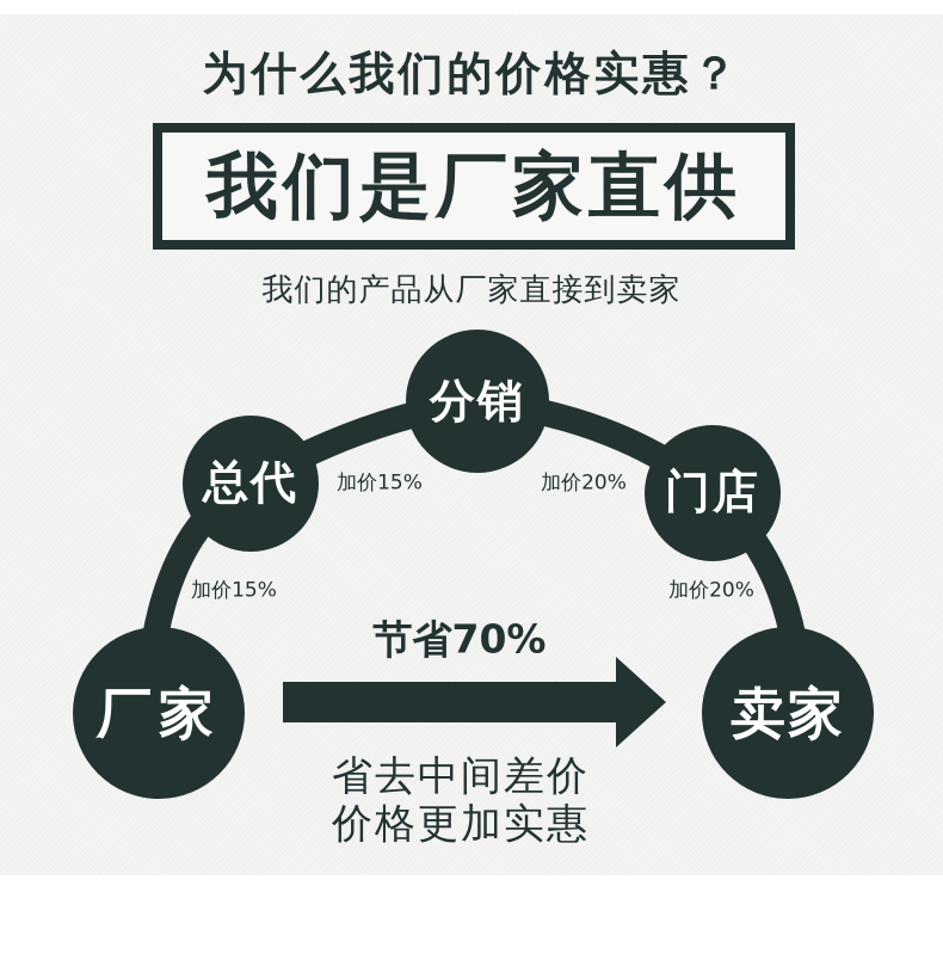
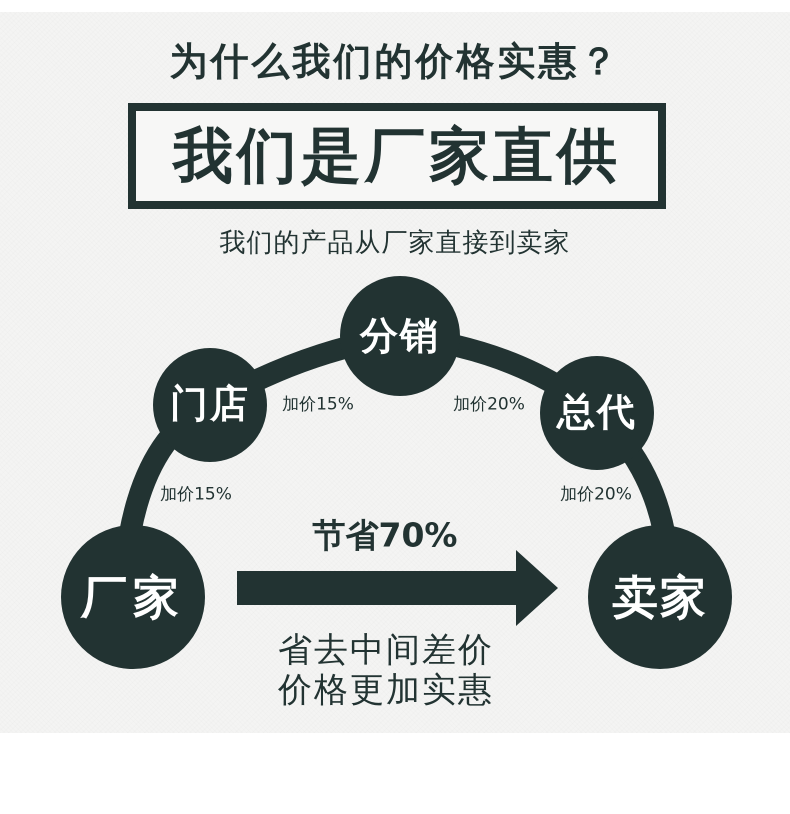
  为什么我们的价格实惠？
  我们是厂家直供
  我们的产品从厂家直接到卖家
  厂家
- 总代
+ 门店
  分销
- 门店
+ 总代
  卖家
  加价15%
  加价15%
  加价20%
  加价20%
  节省70%
  省去中间差价
  价格更加实惠
